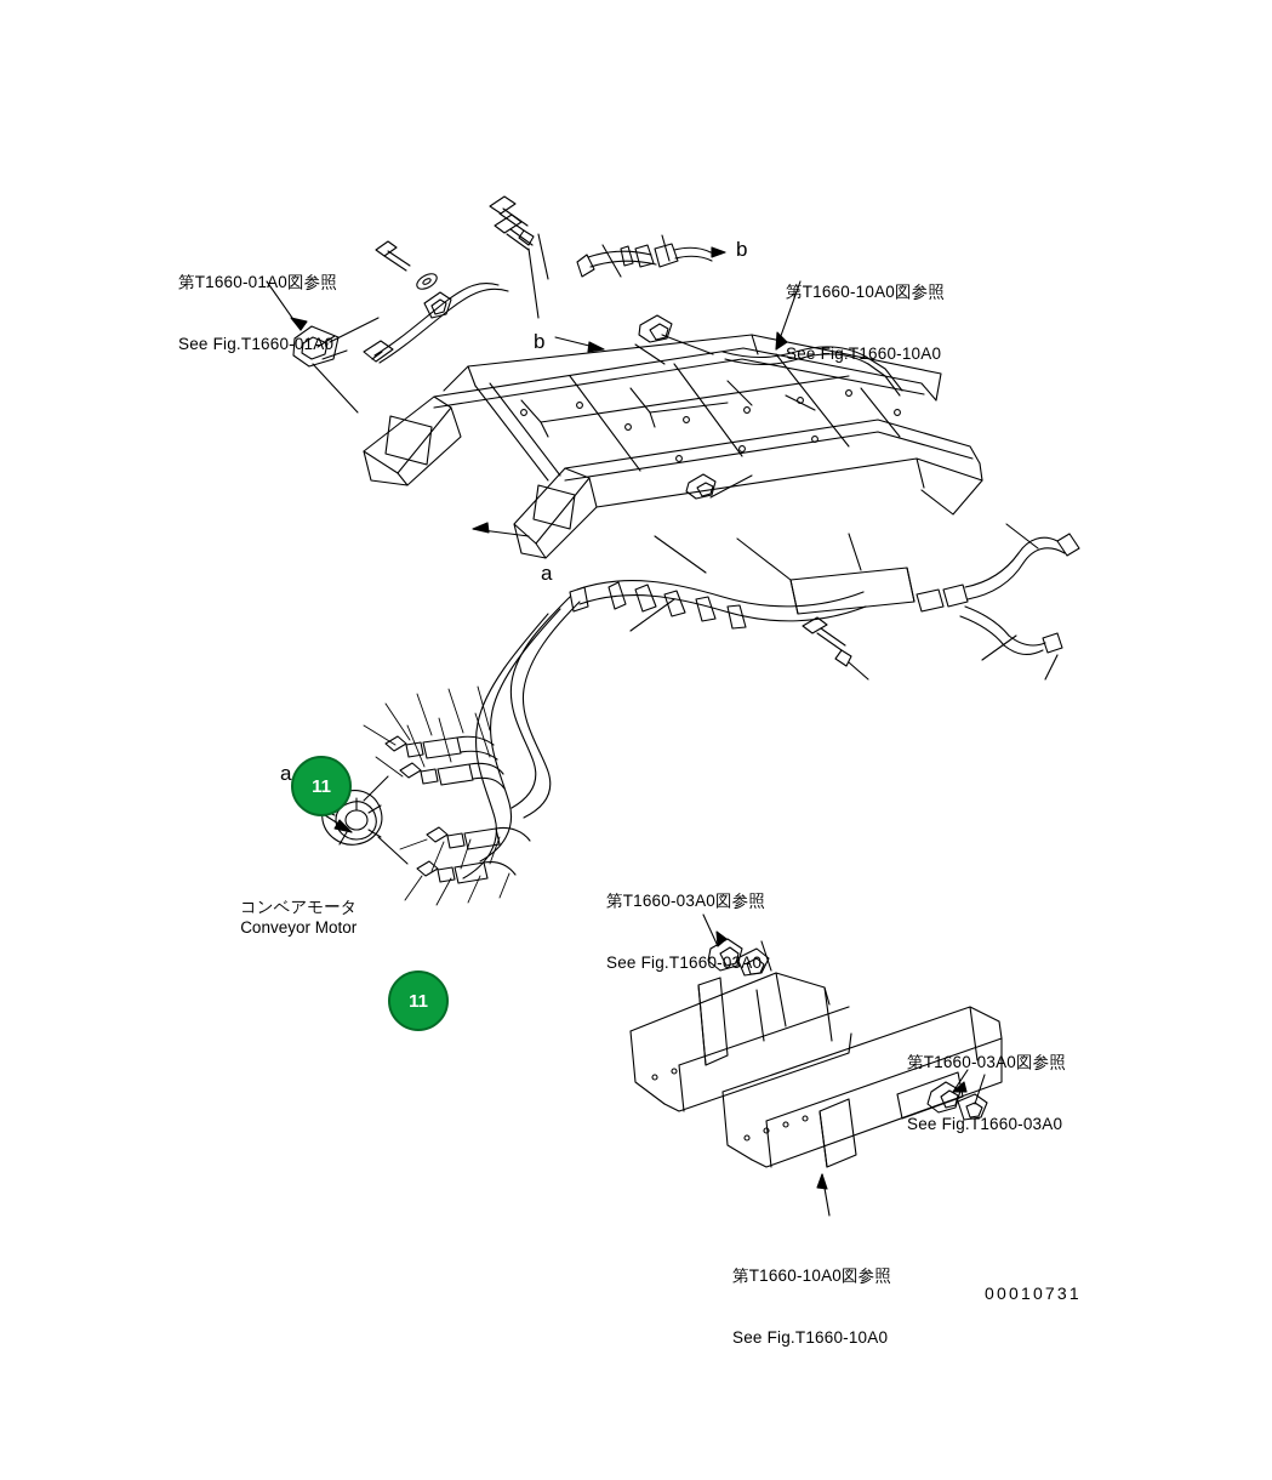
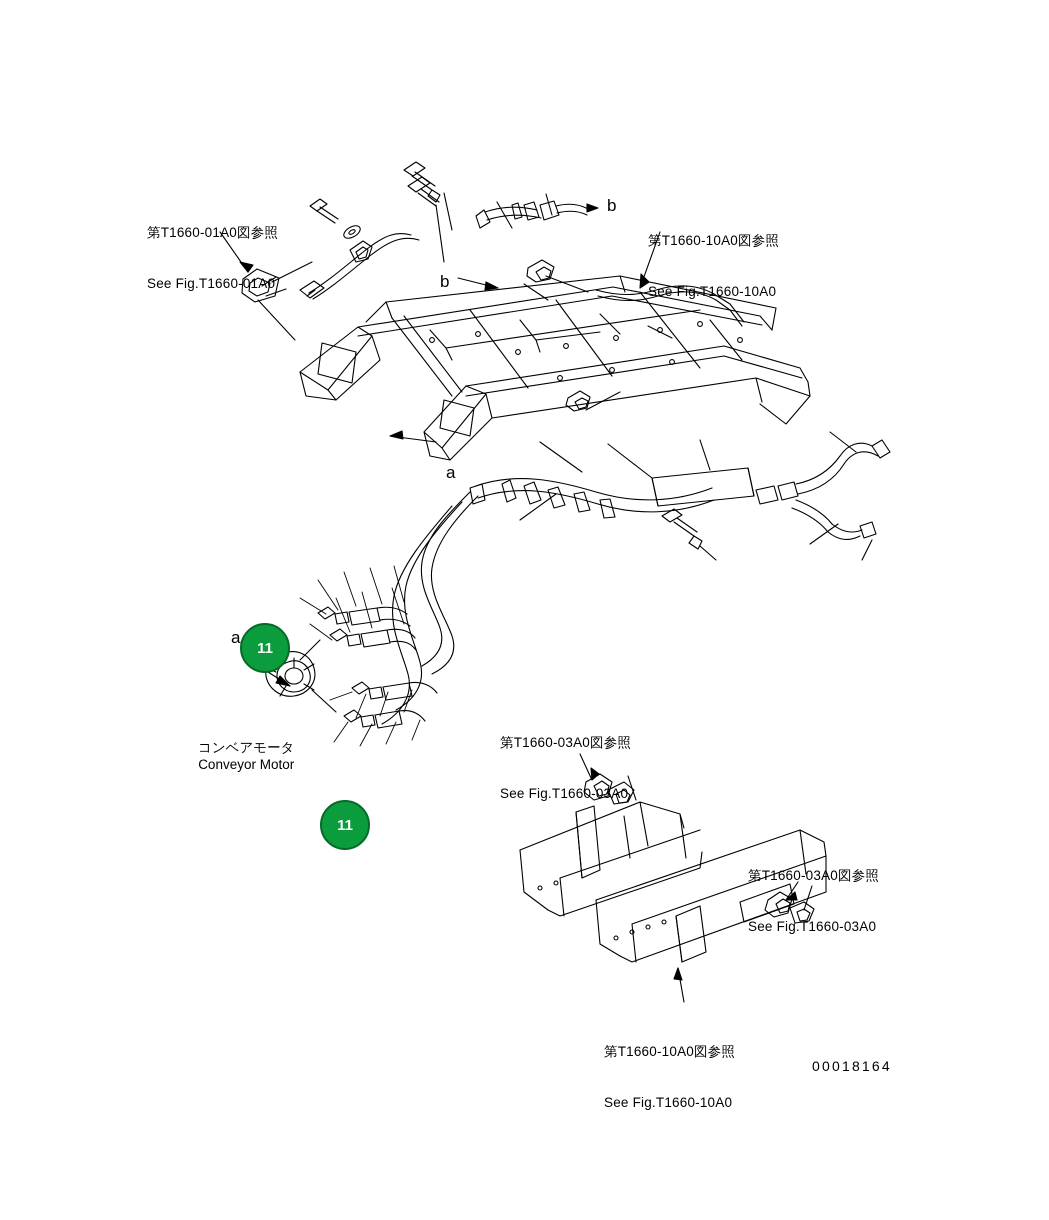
  第T1660-01A0図参照
  See Fig.T1660-01A0
  第T1660-10A0図参照
  See Fig.T1660-10A0
  第T1660-03A0図参照
  See Fig.T1660-03A0
  第T1660-03A0図参照
  See Fig.T1660-03A0
  第T1660-10A0図参照
  See Fig.T1660-10A0
  コンベアモータ Conveyor Motor
  b
  b
  a
  a
  11
  11
- 00010731
+ 00018164
